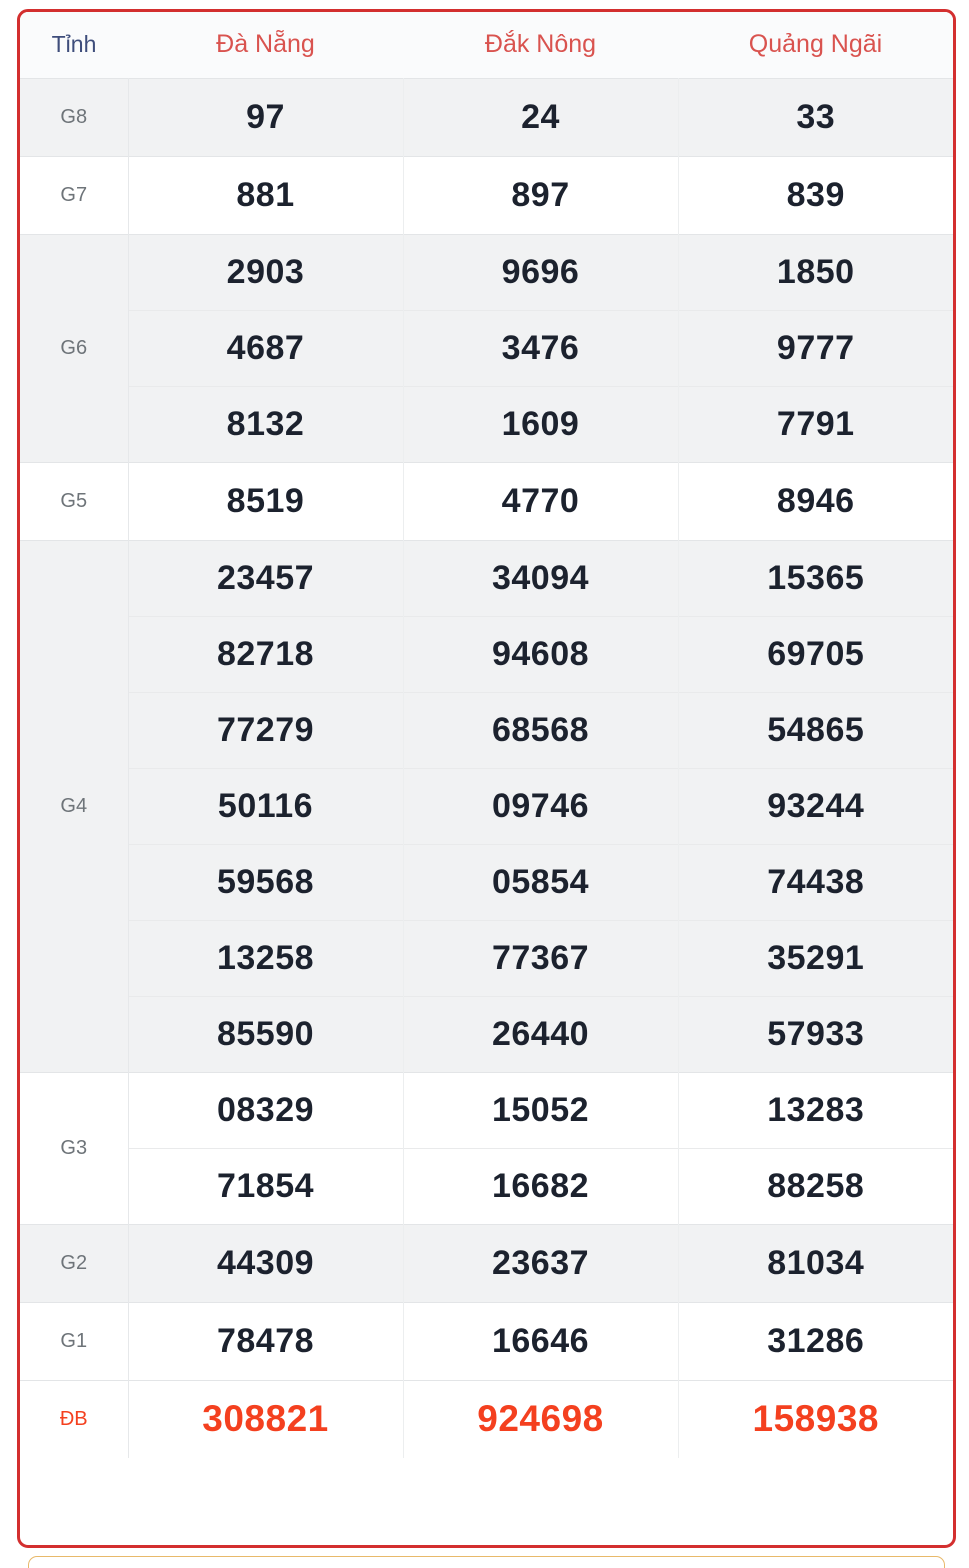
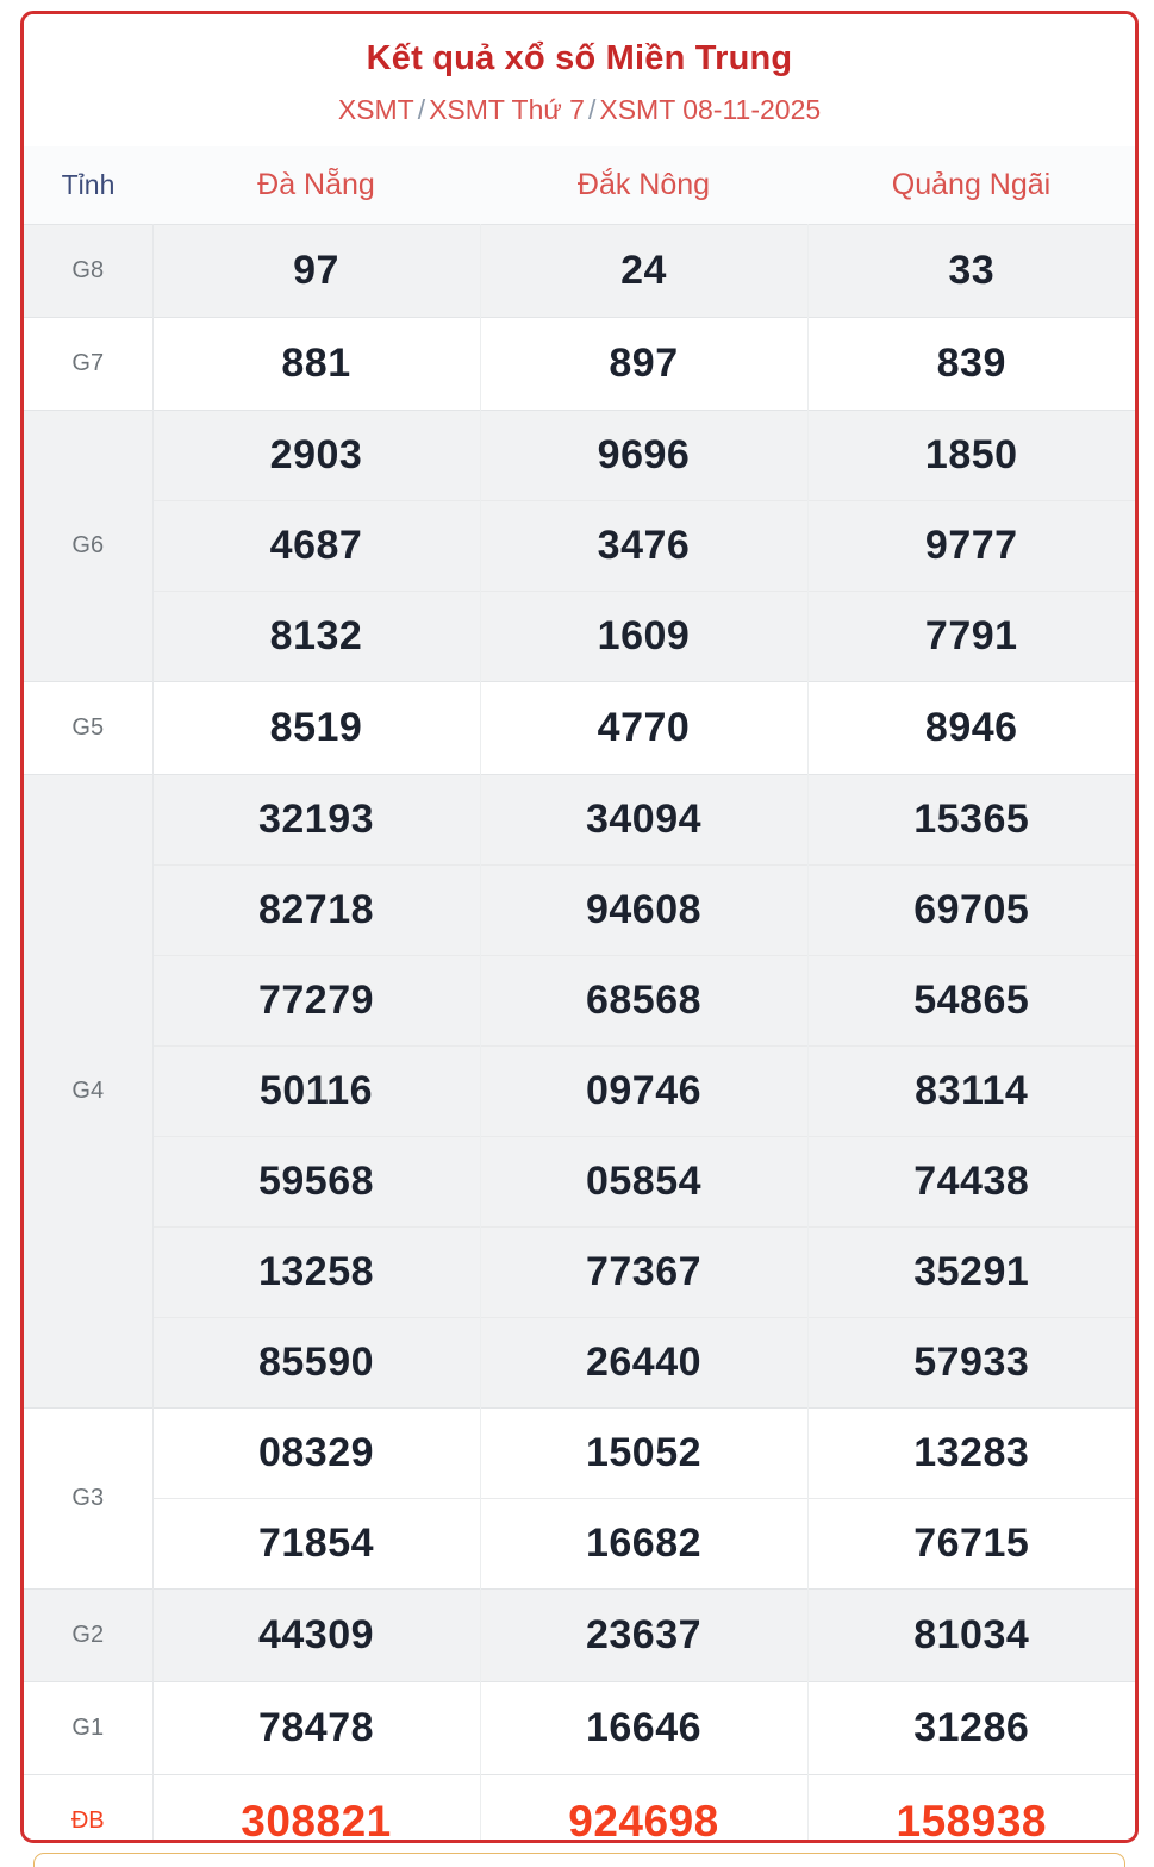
+ Kết quả xổ số Miền Trung
+ XSMT/XSMT Thứ 7/XSMT 08-11-2025
  Tỉnh	Đà Nẵng	Đắk Nông	Quảng Ngãi
  G8	97	24	33
  G7	881	897	839
  G6	2903	9696	1850
  4687	3476	9777
  8132	1609	7791
  G5	8519	4770	8946
- G4	23457	34094	15365
+ G4	32193	34094	15365
  82718	94608	69705
  77279	68568	54865
- 50116	09746	93244
+ 50116	09746	83114
  59568	05854	74438
  13258	77367	35291
  85590	26440	57933
  G3	08329	15052	13283
- 71854	16682	88258
+ 71854	16682	76715
  G2	44309	23637	81034
  G1	78478	16646	31286
  ĐB	308821	924698	158938
